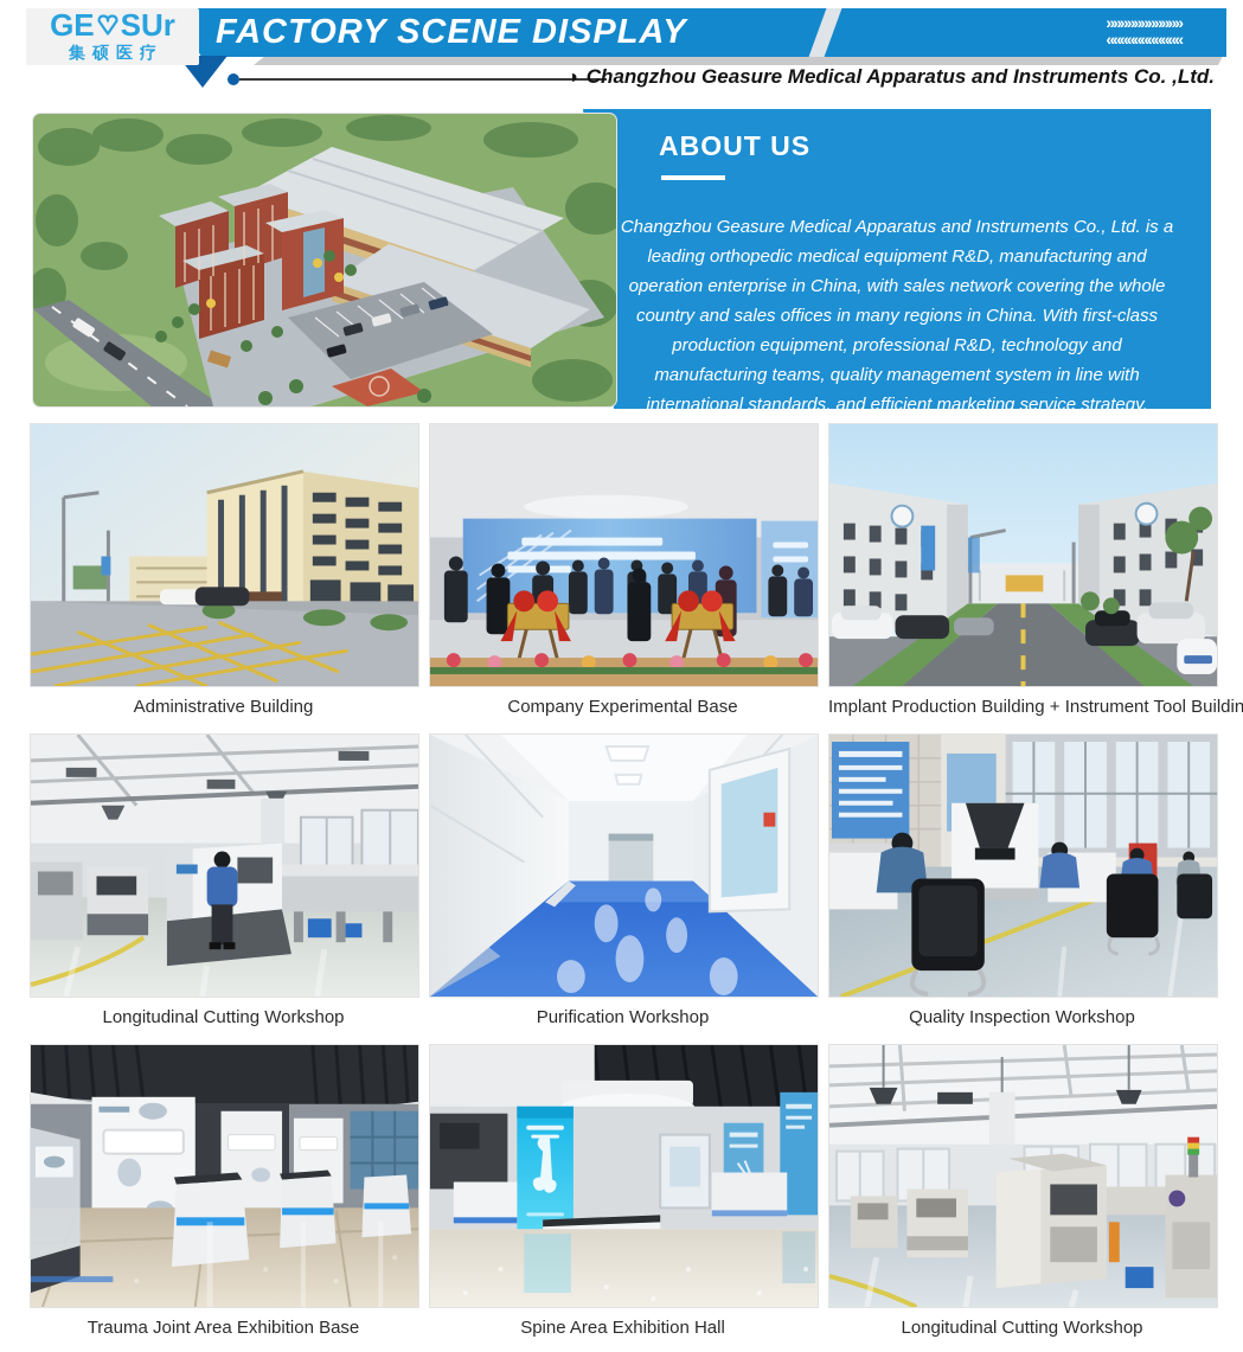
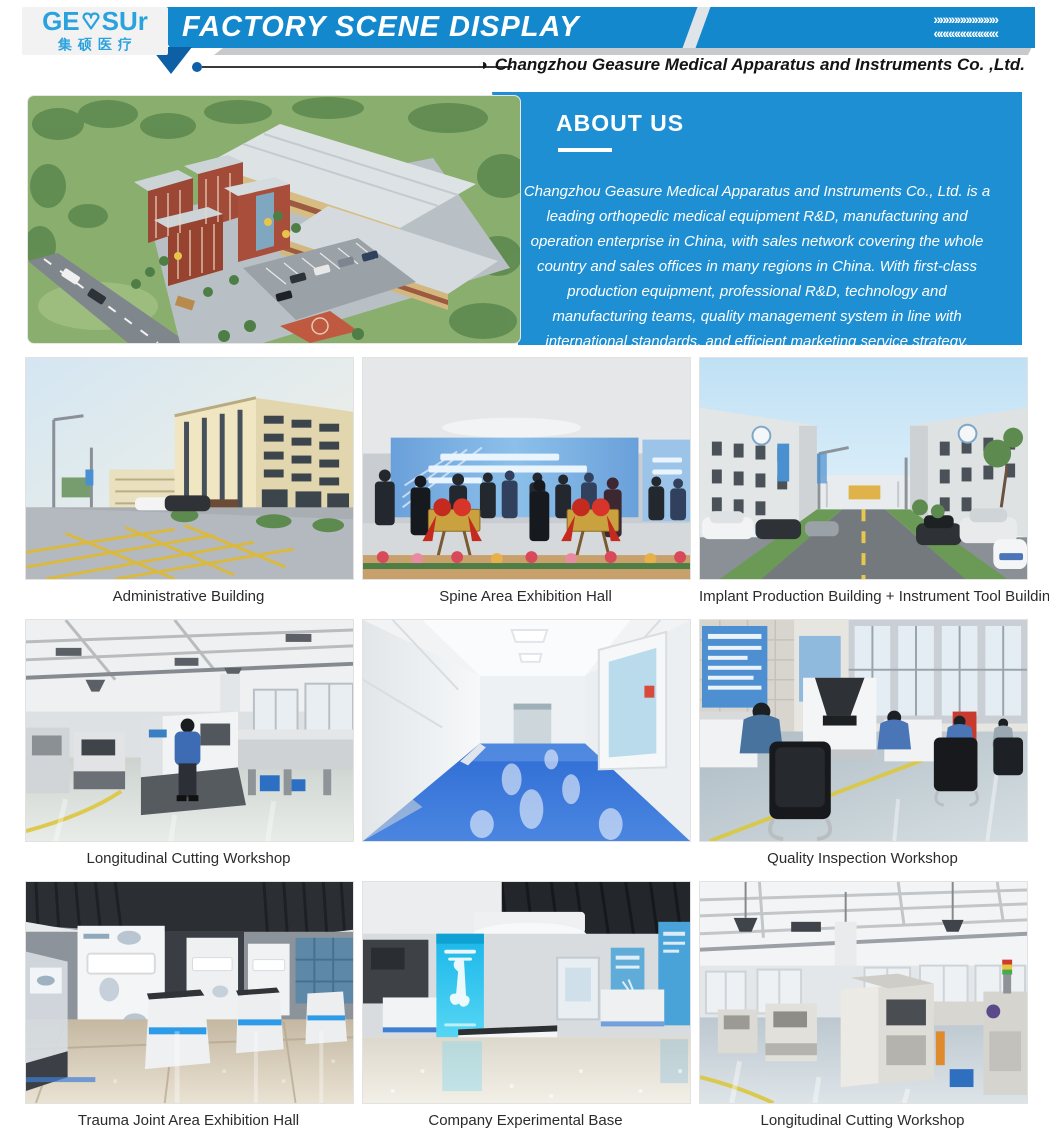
  FACTORY SCENE DISPLAY
  »»»»»»»»»»»
  «««««««««««
  GE
  SUr
  集硕医疗
  ◑ Changzhou Geasure Medical Apparatus and Instruments Co. ,Ltd.
  ABOUT US
  Changzhou Geasure Medical Apparatus and Instruments Co., Ltd. is a leading orthopedic medical equipment R&D, manufacturing and operation enterprise in China, with sales network covering the whole country and sales offices in many regions in China. With first-class production equipment, professional R&D, technology and manufacturing teams, quality management system in line with international standards, and efficient marketing service strategy,
  Administrative Building
- Company Experimental Base
+ Spine Area Exhibition Hall
  Implant Production Building + Instrument Tool Buildin
  Longitudinal Cutting Workshop
- Purification Workshop
  Quality Inspection Workshop
- Trauma Joint Area Exhibition Base
+ Trauma Joint Area Exhibition Hall
- Spine Area Exhibition Hall
+ Company Experimental Base
  Longitudinal Cutting Workshop
